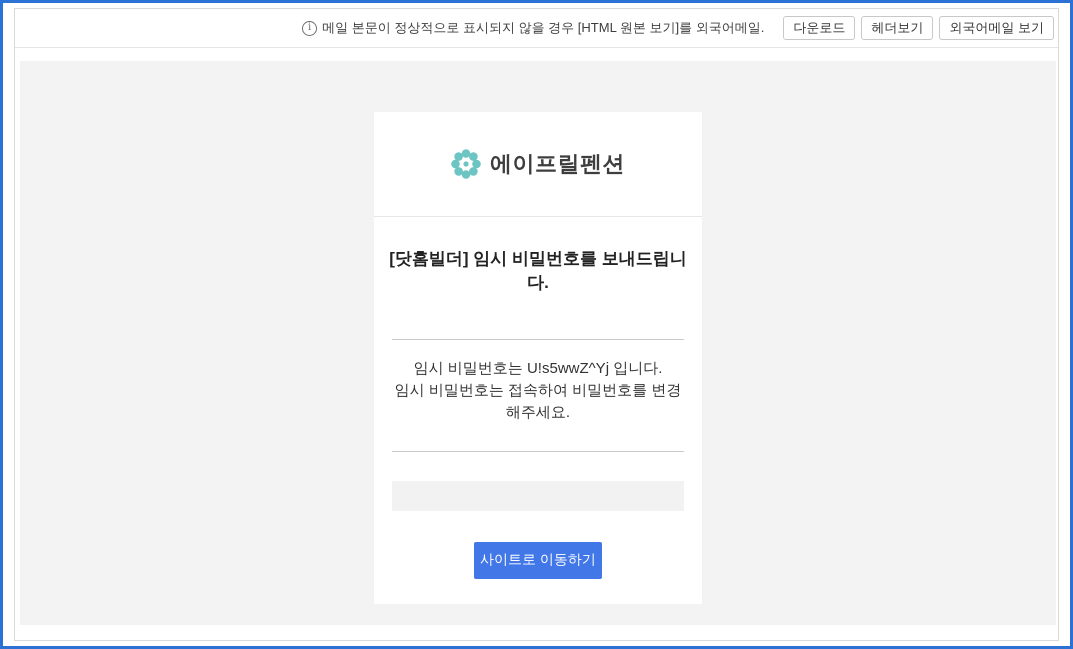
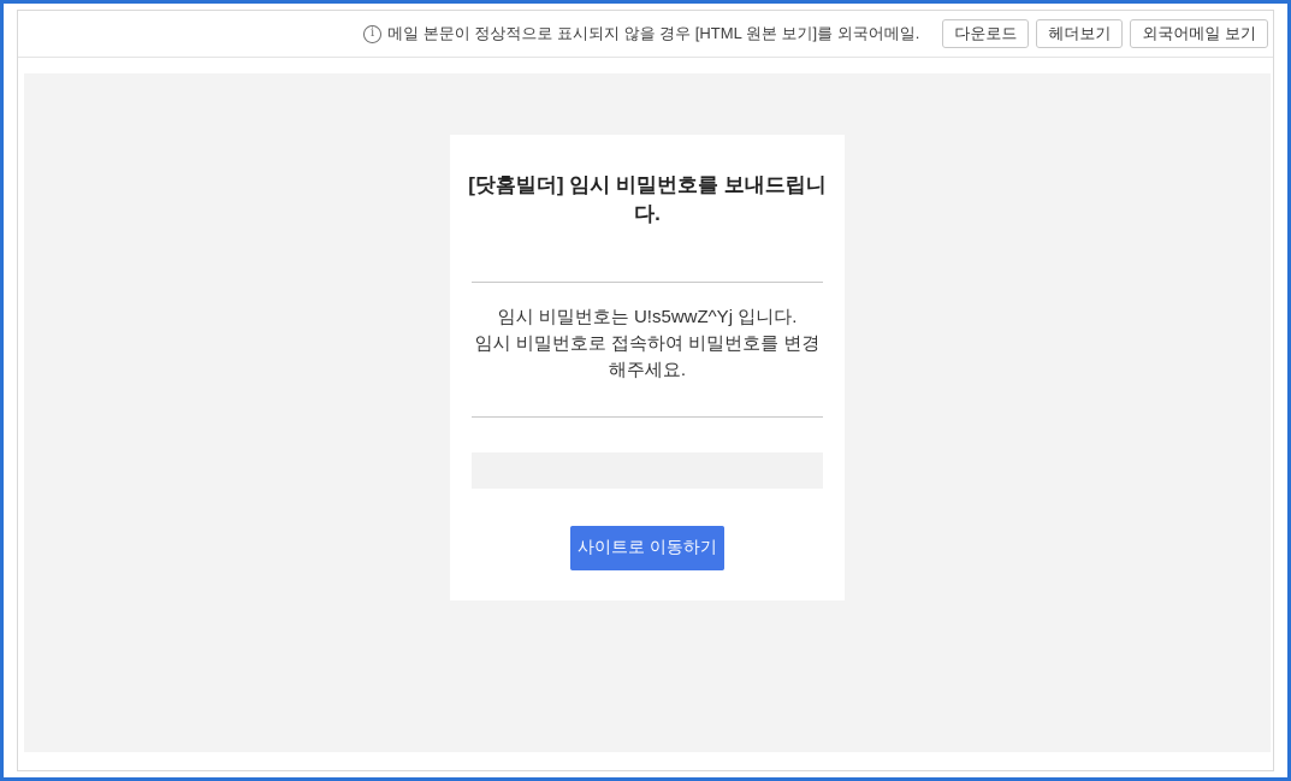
  i
  메일 본문이 정상적으로 표시되지 않을 경우 [HTML 원본 보기]를 외국어메일.
  다운로드
  헤더보기
  외국어메일 보기
- 에이프릴펜션
  [닷홈빌더] 임시 비밀번호를 보내드립니다.
  임시 비밀번호는 U!s5wwZ^Yj 입니다.
- 임시 비밀번호는 접속하여 비밀번호를 변경해주세요.
+ 임시 비밀번호로 접속하여 비밀번호를 변경해주세요.
  사이트로 이동하기
